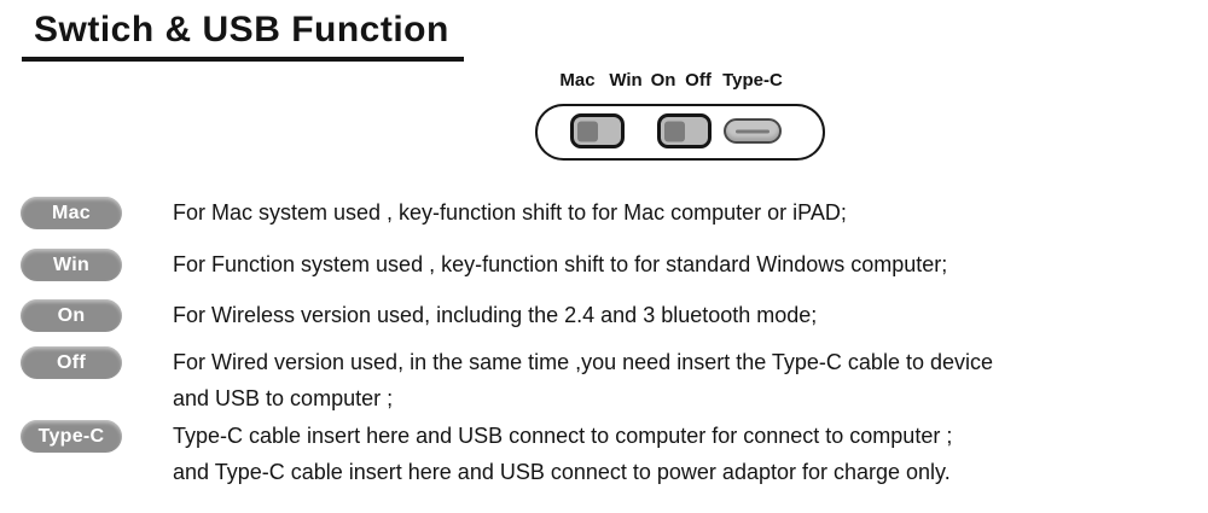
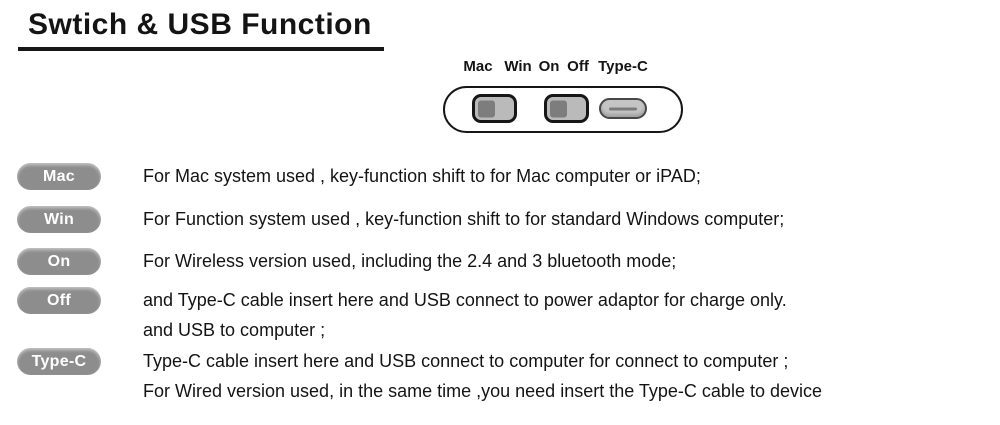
  Swtich & USB Function
  Mac
  Win
  On
  Off
  Type-C
  Mac
  For Mac system used , key-function shift to for Mac computer or iPAD;
  Win
  For Function system used , key-function shift to for standard Windows computer;
  On
  For Wireless version used, including the 2.4 and 3 bluetooth mode;
  Off
- For Wired version used, in the same time ,you need insert the Type-C cable to device
+ and Type-C cable insert here and USB connect to power adaptor for charge only.
  and USB to computer ;
  Type-C
  Type-C cable insert here and USB connect to computer for connect to computer ;
- and Type-C cable insert here and USB connect to power adaptor for charge only.
+ For Wired version used, in the same time ,you need insert the Type-C cable to device
